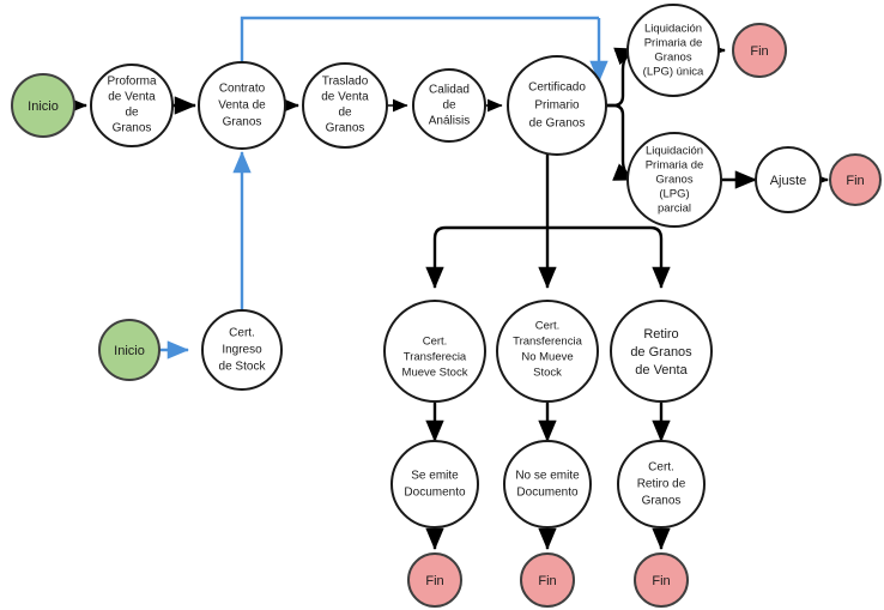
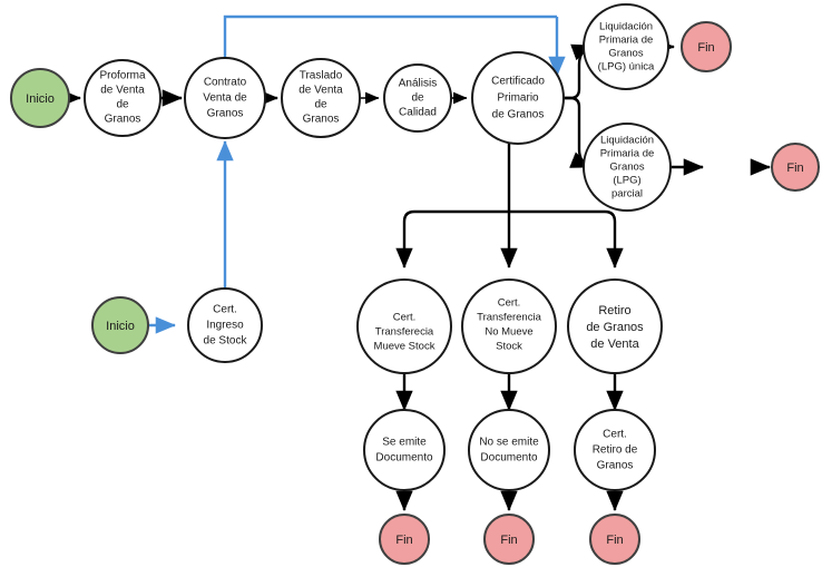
  Inicio
  Proforma
  de Venta
  de
  Granos
  Contrato
  Venta de
  Granos
  Traslado
  de Venta
  de
  Granos
- Calidad
+ Análisis
  de
- Análisis
+ Calidad
  Certificado
  Primario
  de Granos
  Liquidación
  Primaria de
  Granos
  (LPG) única
  Fin
  Liquidación
  Primaria de
  Granos
  (LPG)
  parcial
- Ajuste
  Fin
  Inicio
  Cert.
  Ingreso
  de Stock
  Cert.
  Transferecia
  Mueve Stock
  Cert.
  Transferencia
  No Mueve
  Stock
  Retiro
  de Granos
  de Venta
  Se emite
  Documento
  No se emite
  Documento
  Cert.
  Retiro de
  Granos
  Fin
  Fin
  Fin
